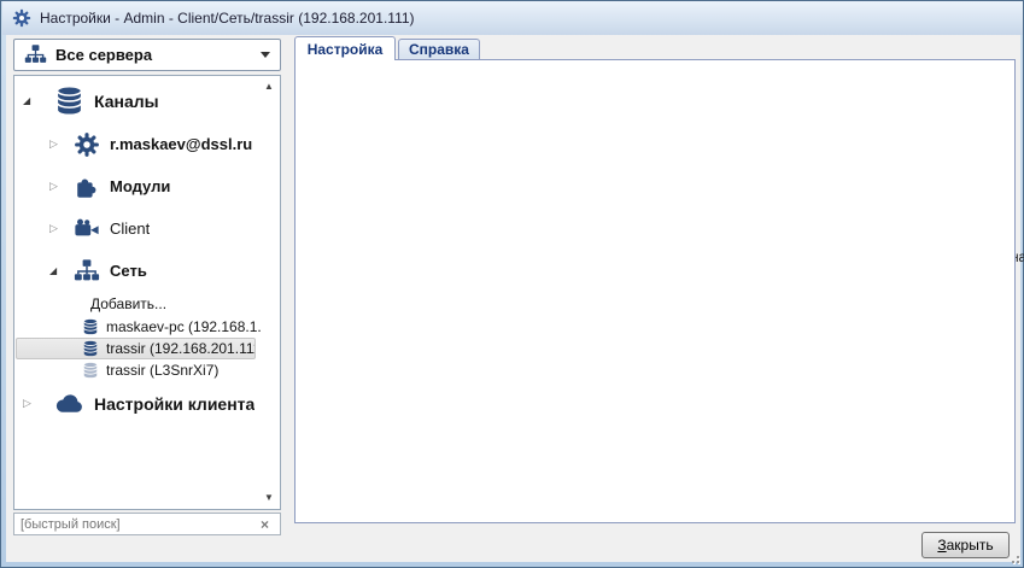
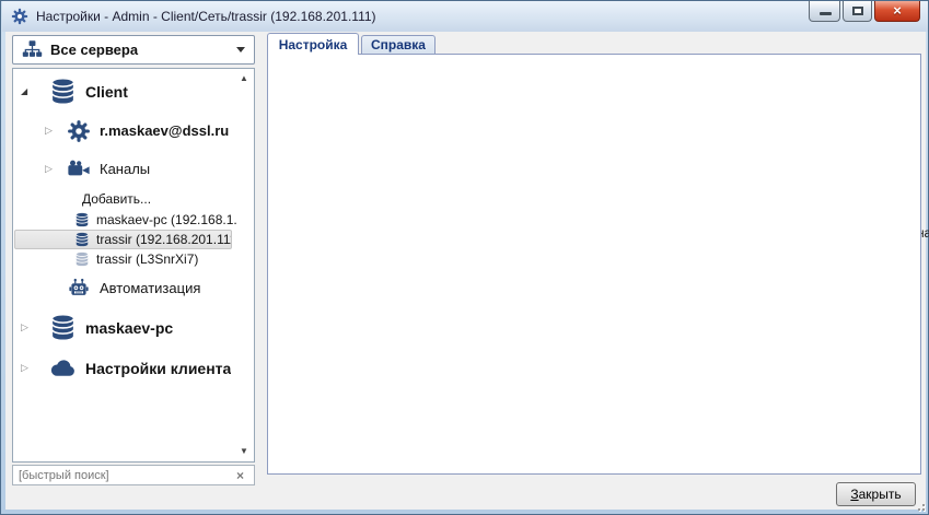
  Настройки - Admin - Client/Сеть/trassir (192.168.201.111)
+ ×
  Все сервера
- Каналы
+ Client
  r.maskaev@dssl.ru
- Модули
- Client
+ Каналы
- Сеть
  Добавить...
  maskaev-pc (192.168.1.
  trassir (192.168.201.11
  trassir (L3SnrXi7)
+ Автоматизация
+ maskaev-pc
  Настройки клиента
  [быстрый поиск]
  Настройка
  Справка
  Закрыть
